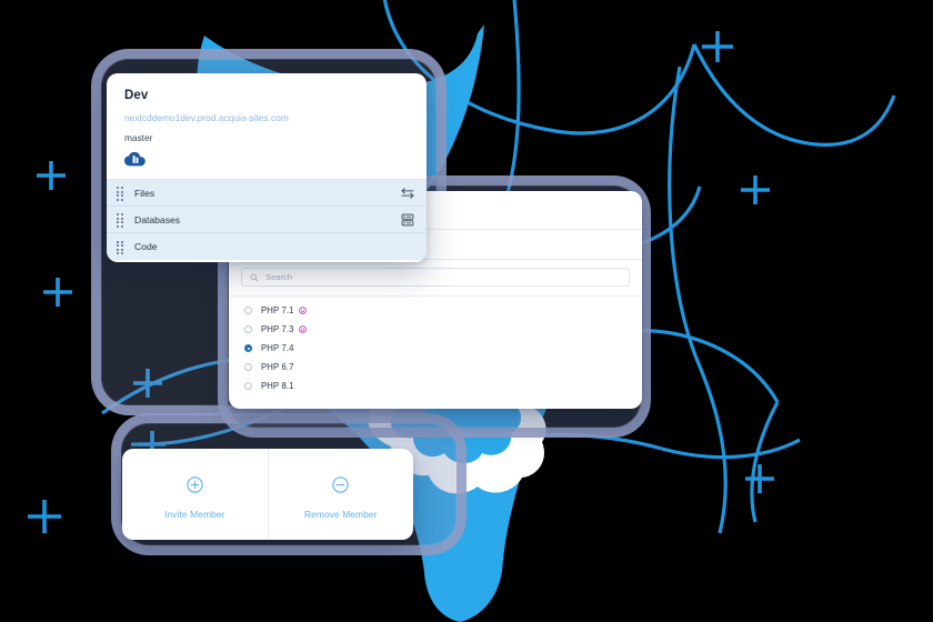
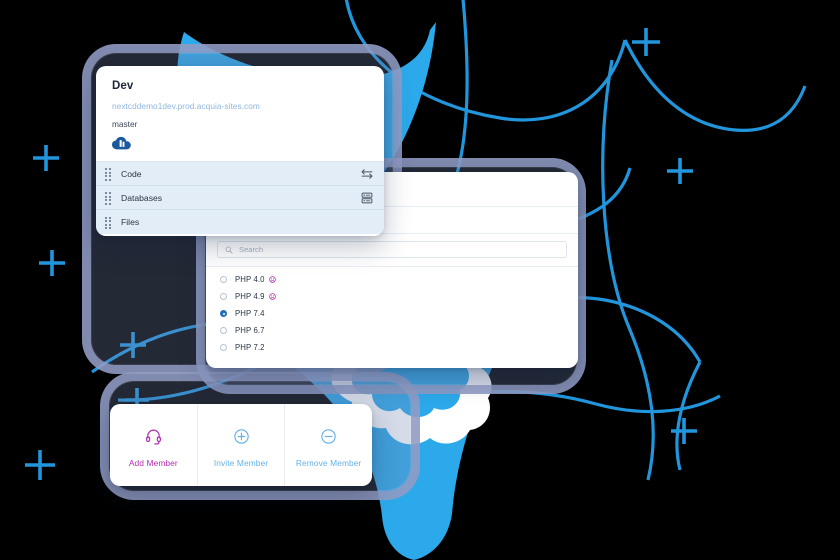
  Search
- PHP 7.1
+ PHP 4.0
- PHP 7.3
+ PHP 4.9
  PHP 7.4
  PHP 6.7
- PHP 8.1
+ PHP 7.2
  Dev
  nextcddemo1dev.prod.acquia-sites.com
  master
- Files
+ Code
  Databases
- Code
+ Files
+ Add Member
  Invite Member
  Remove Member
